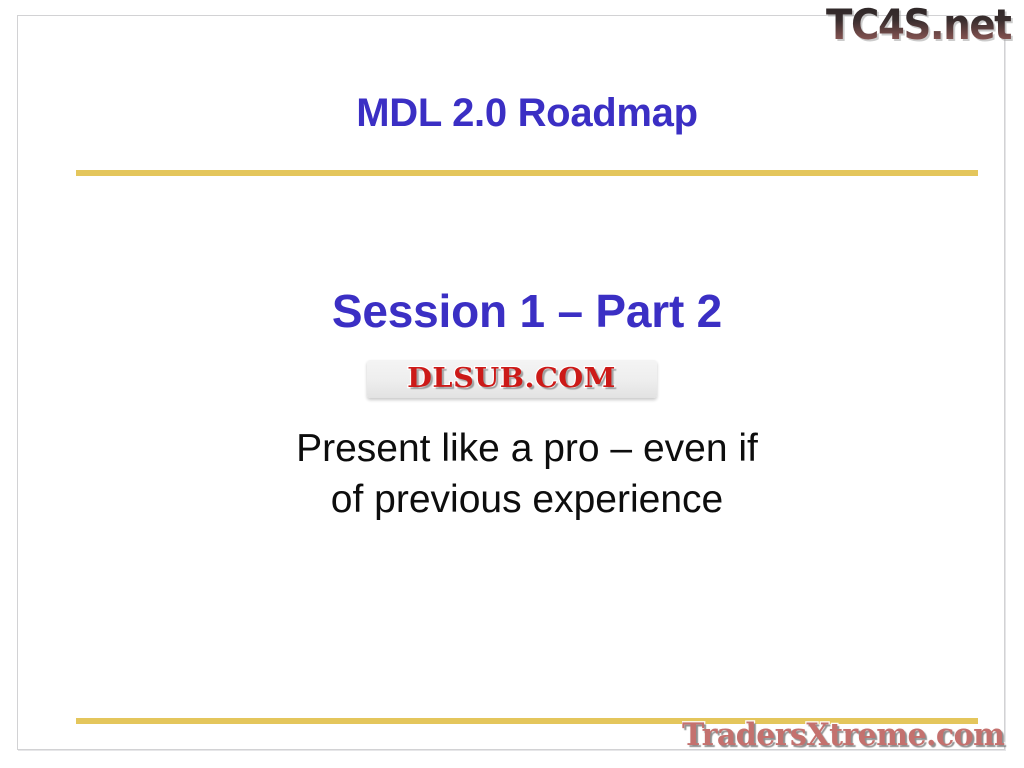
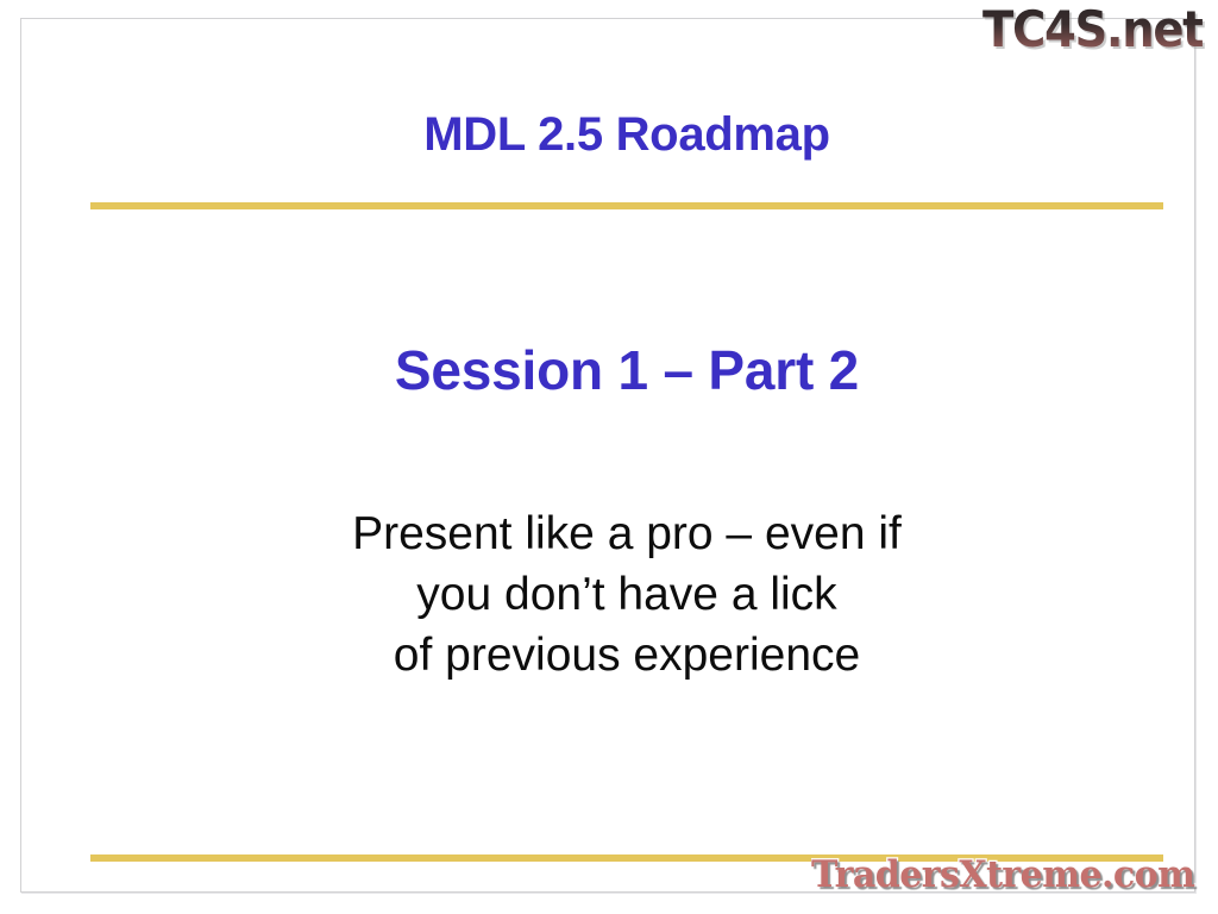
- MDL 2.0 Roadmap
+ MDL 2.5 Roadmap
  Session 1 – Part 2
  Present like a pro – even if
+ you don’t have a lick
  of previous experience
- DLSUB.COM
  TC4S.net
  TradersXtreme.com
